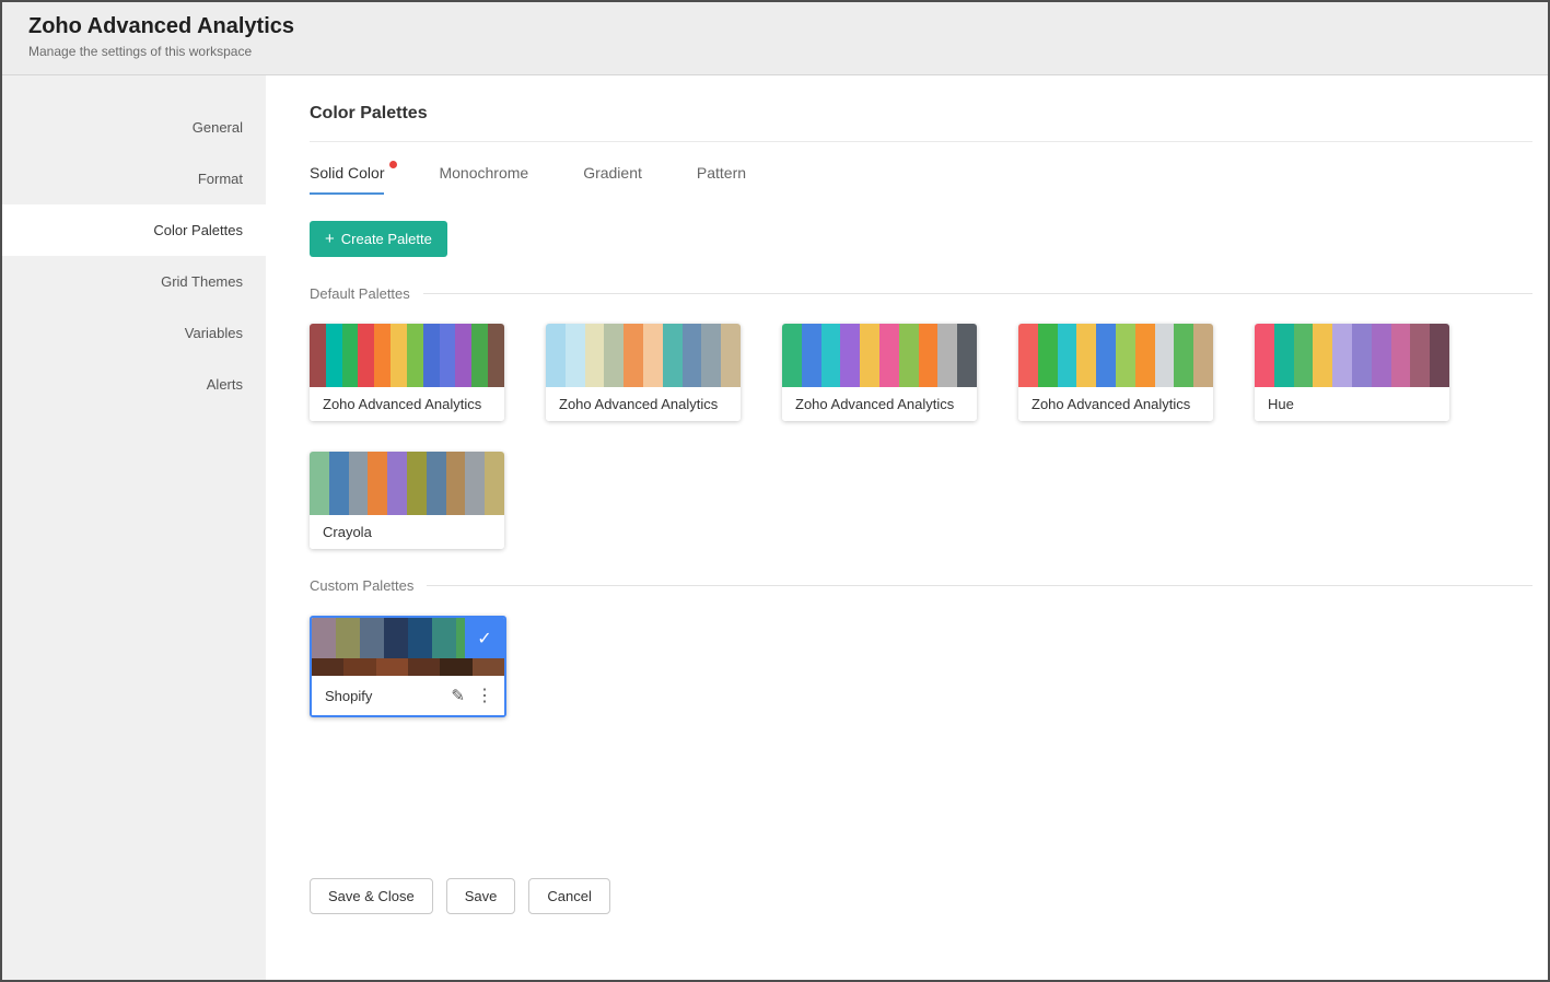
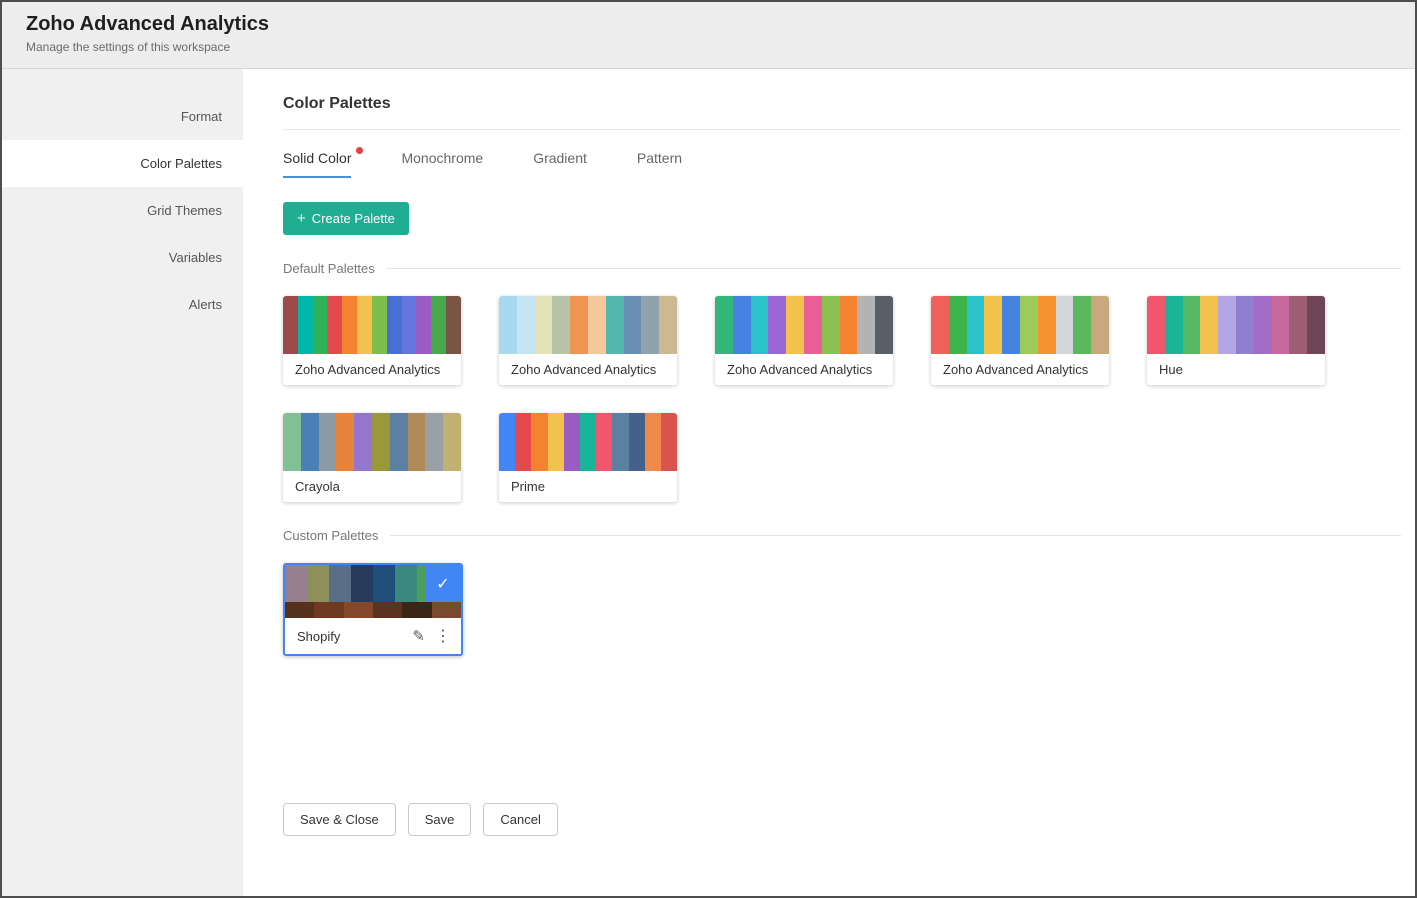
  Zoho Advanced Analytics
  Manage the settings of this workspace
- General
  Format
  Color Palettes
  Grid Themes
  Variables
  Alerts
  Color Palettes
  Solid Color
  Monochrome
  Gradient
  Pattern
  +
  Create Palette
  Default Palettes
  Zoho Advanced Analytics
  Zoho Advanced Analytics
  Zoho Advanced Analytics
  Zoho Advanced Analytics
  Hue
  Crayola
+ Prime
  Custom Palettes
  ✓
  Shopify
  ✎
  ⋮
  Save & Close
  Save
  Cancel
